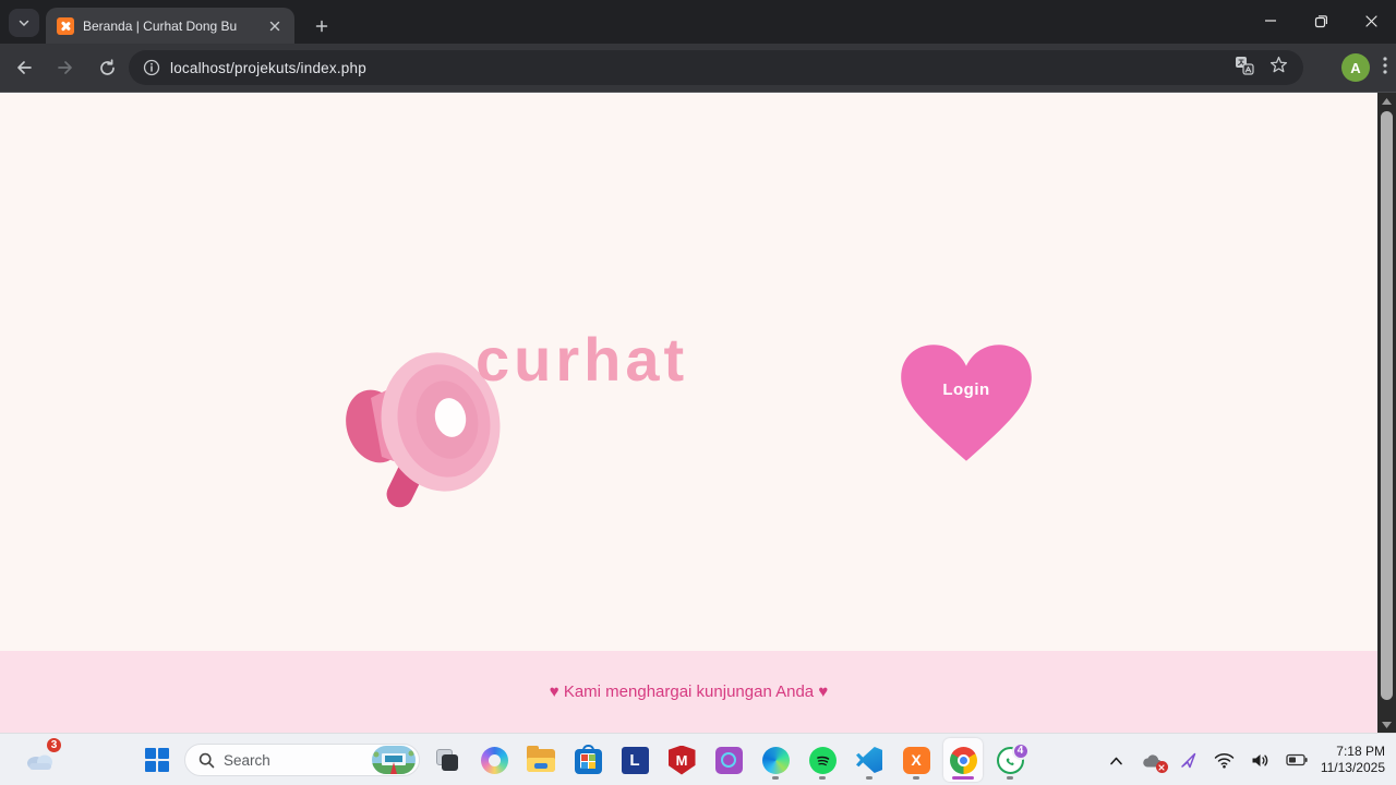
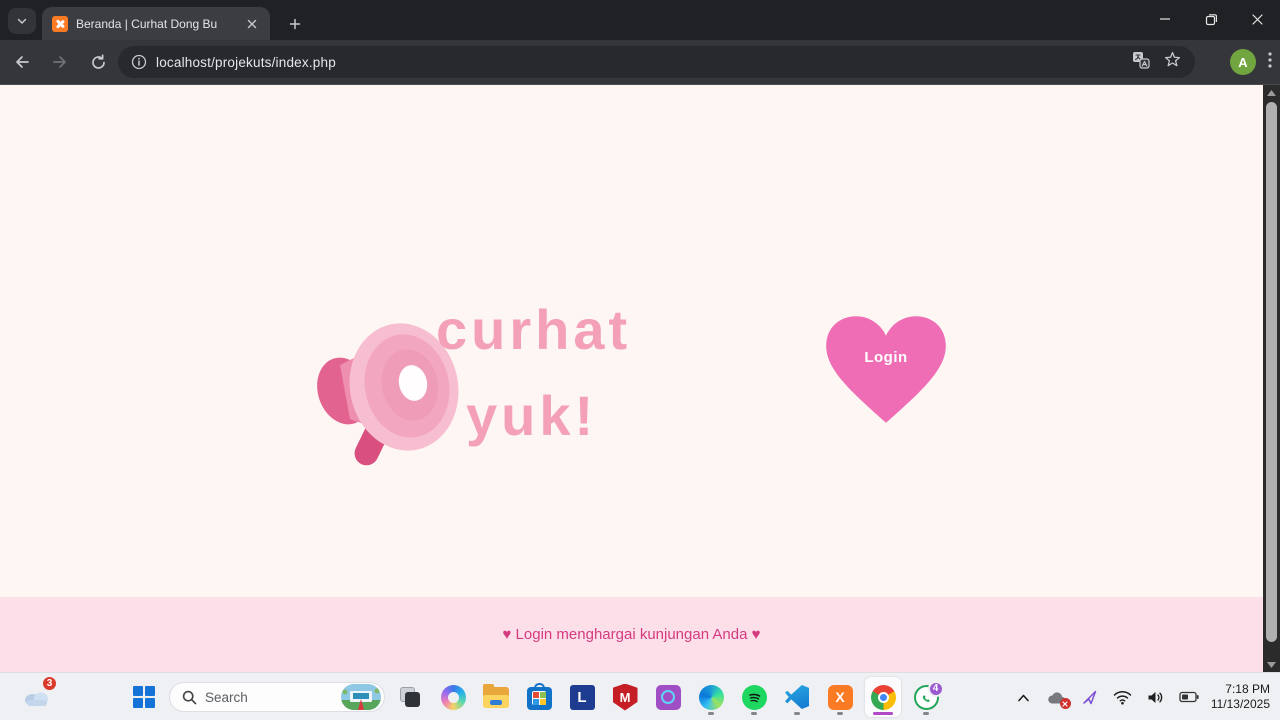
  Beranda | Curhat Dong Bu
  localhost/projekuts/index.php
  A
  curhat
+ yuk!
  Login
- ♥ Kami menghargai kunjungan Anda ♥
+ ♥ Login menghargai kunjungan Anda ♥
  3
  Search
  L
  M
  X
  4
  7:18 PM
  11/13/2025
